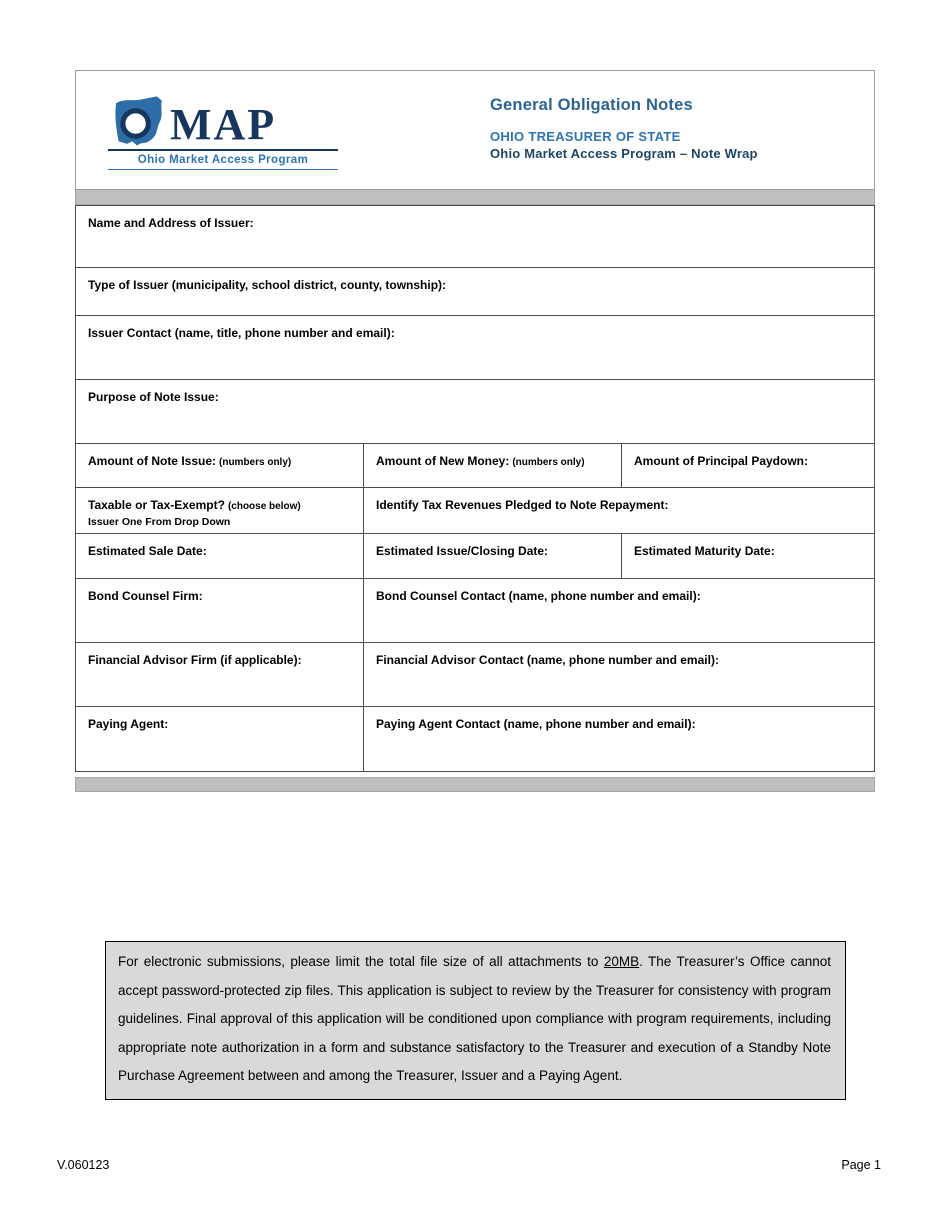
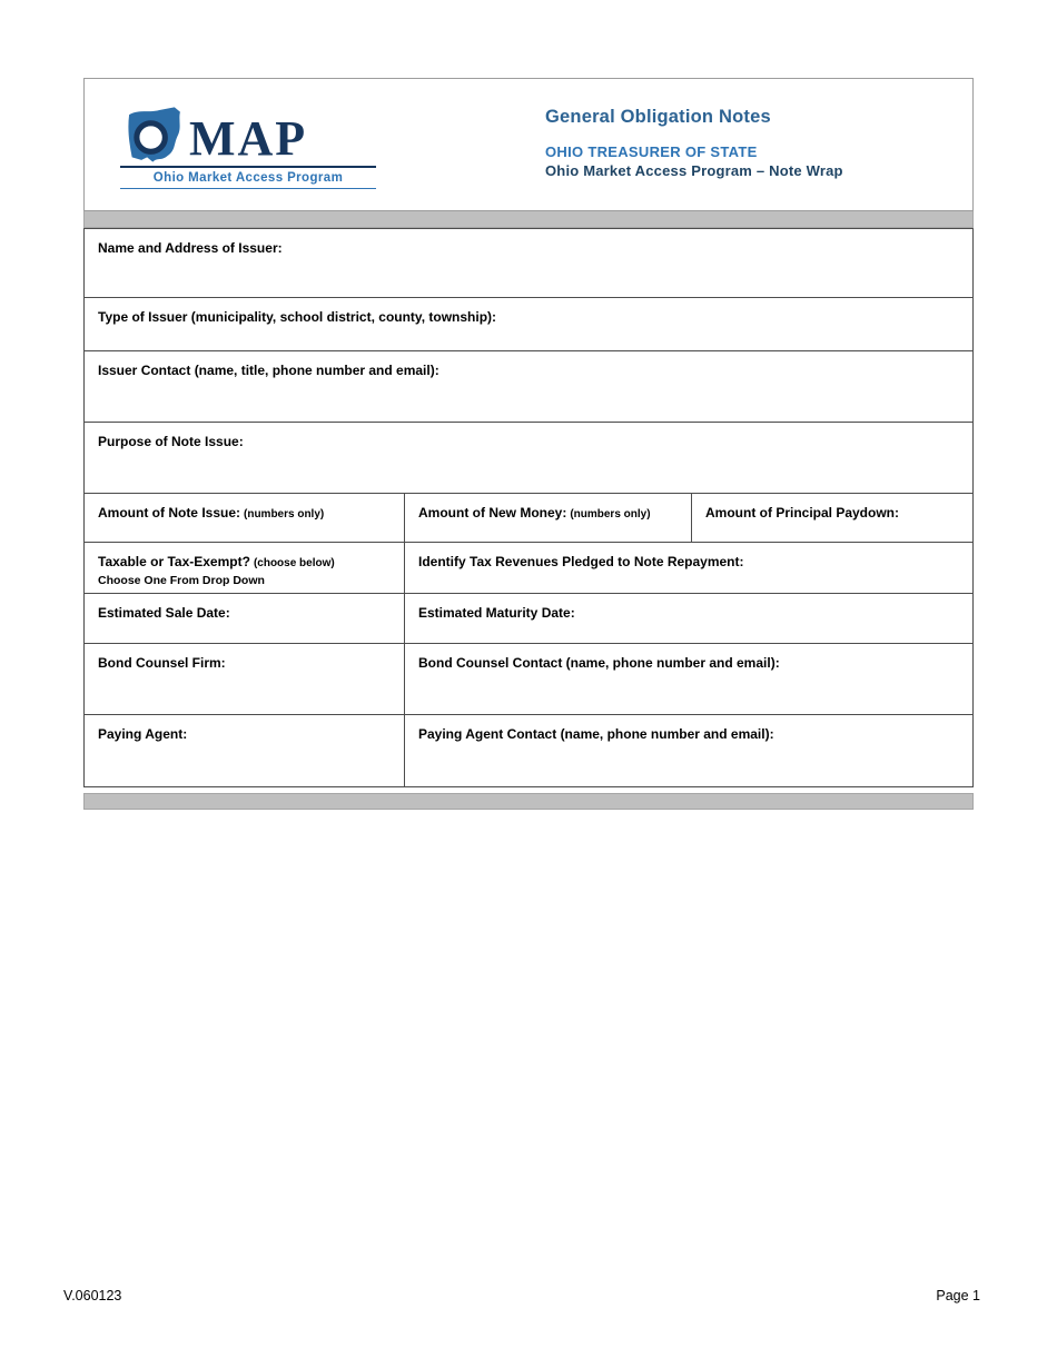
  MAP
  Ohio Market Access Program
  General Obligation Notes
  OHIO TREASURER OF STATE
  Ohio Market Access Program – Note Wrap
  Name and Address of Issuer:
  Type of Issuer (municipality, school district, county, township):
  Issuer Contact (name, title, phone number and email):
  Purpose of Note Issue:
  Amount of Note Issue: (numbers only)
  Amount of New Money: (numbers only)
  Amount of Principal Paydown:
  Taxable or Tax-Exempt? (choose below)
- Issuer One From Drop Down
+ Choose One From Drop Down
  Identify Tax Revenues Pledged to Note Repayment:
  Estimated Sale Date:
- Estimated Issue/Closing Date:
  Estimated Maturity Date:
  Bond Counsel Firm:
  Bond Counsel Contact (name, phone number and email):
- Financial Advisor Firm (if applicable):
- Financial Advisor Contact (name, phone number and email):
  Paying Agent:
  Paying Agent Contact (name, phone number and email):
- For electronic submissions, please limit the total file size of all attachments to 20MB. The Treasurer’s Office cannot accept password-protected zip files. This application is subject to review by the Treasurer for consistency with program guidelines. Final approval of this application will be conditioned upon compliance with program requirements, including appropriate note authorization in a form and substance satisfactory to the Treasurer and execution of a Standby Note Purchase Agreement between and among the Treasurer, Issuer and a Paying Agent.
  V.060123
  Page 1
